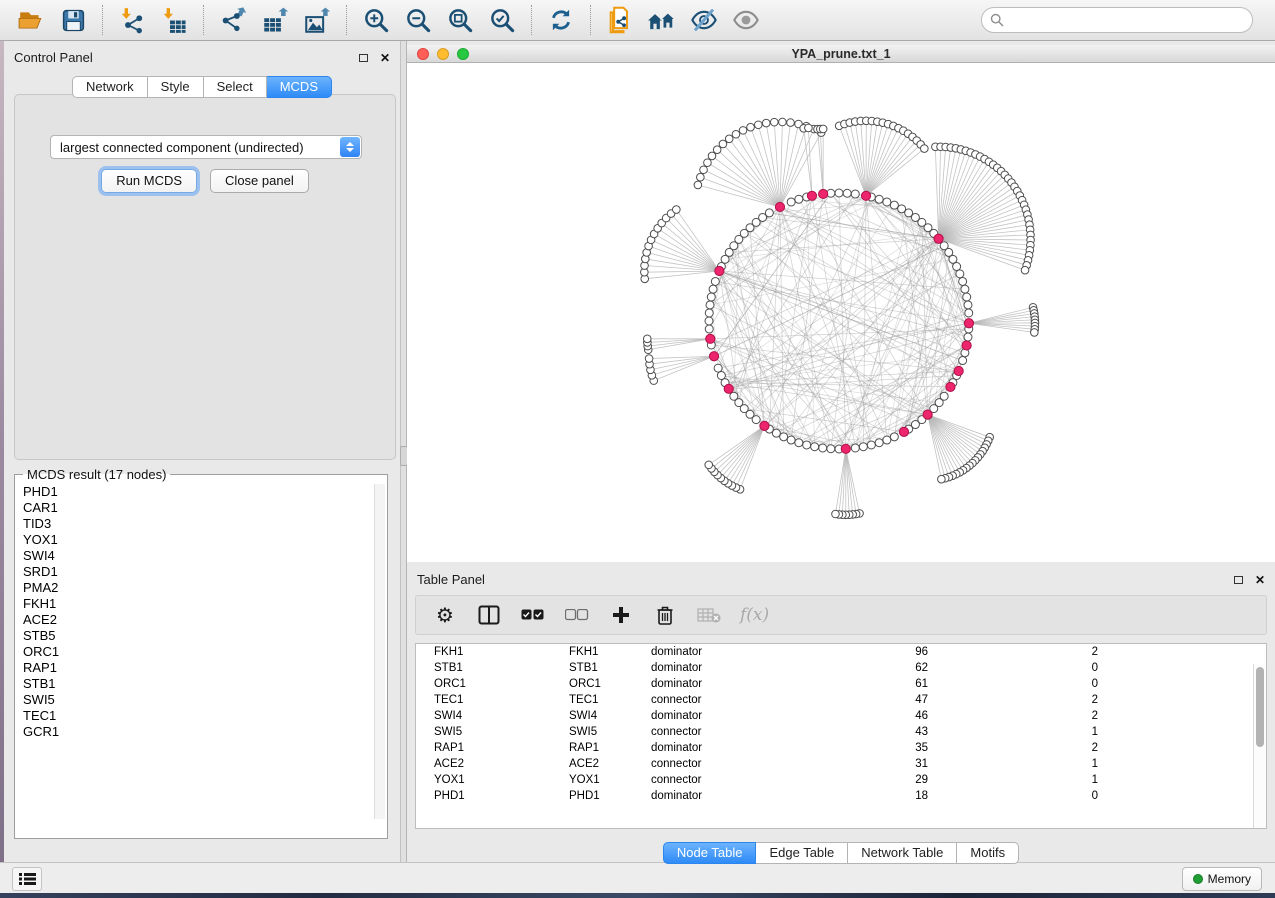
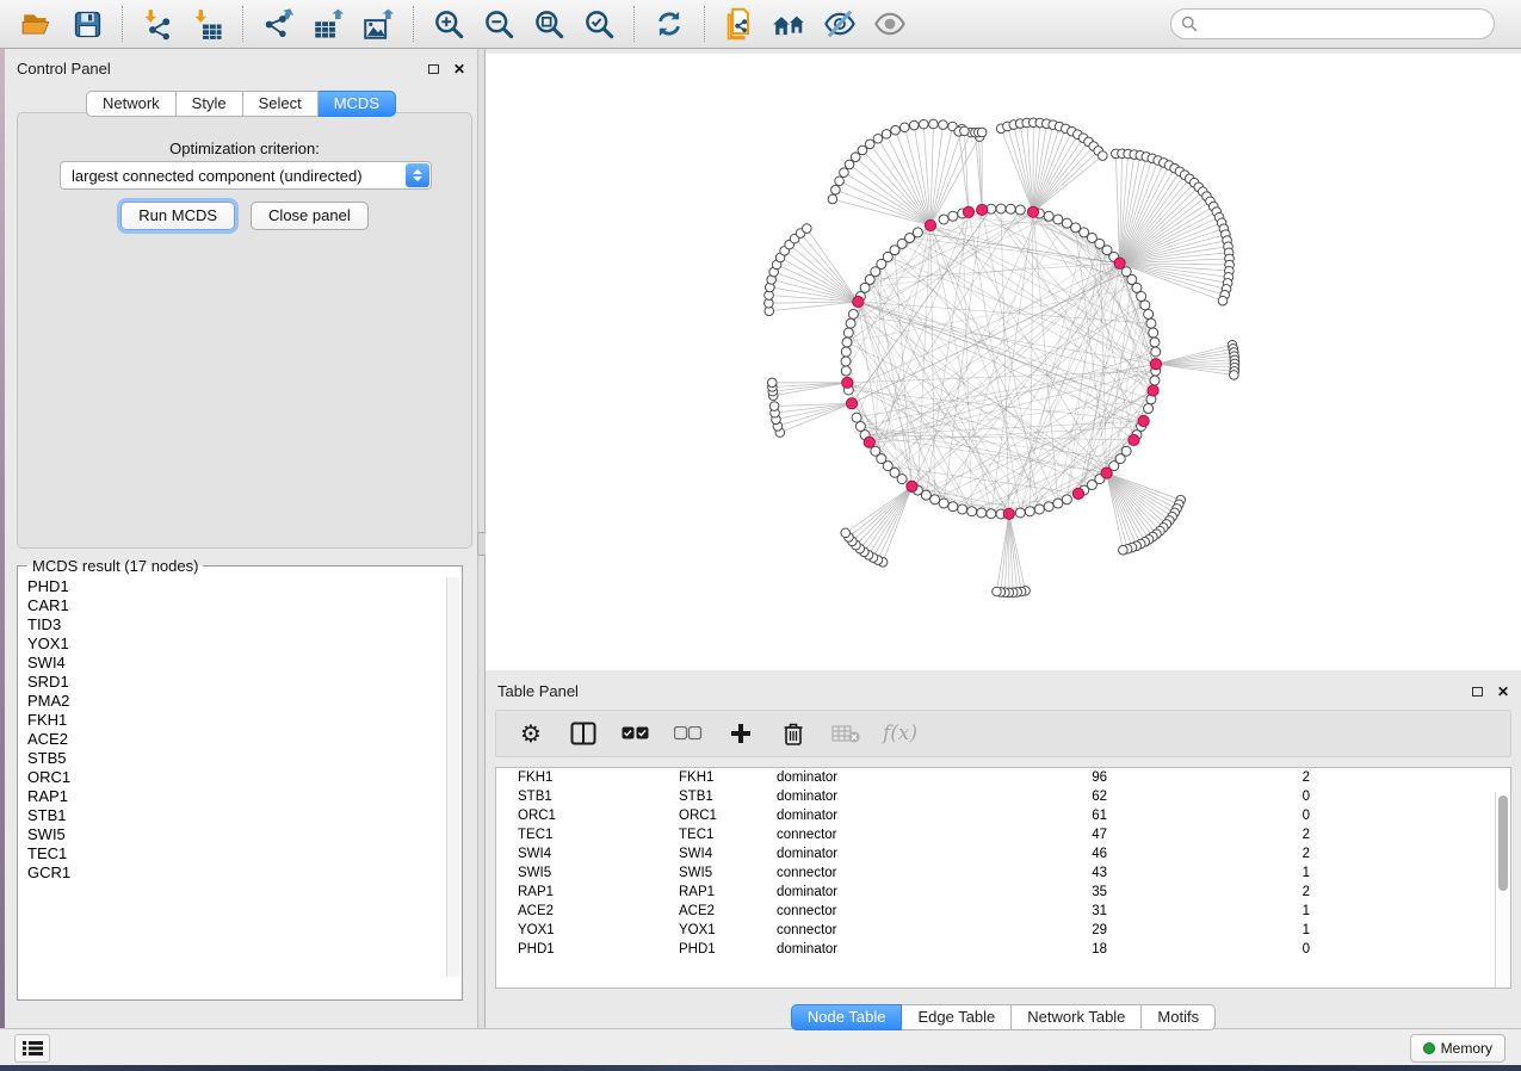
  Control Panel
  ✕
  Network
  Style
  Select
  MCDS
+ Optimization criterion:
  largest connected component (undirected)
  Run MCDS
  Close panel
  MCDS result (17 nodes)
  PHD1
  CAR1
  TID3
  YOX1
  SWI4
  SRD1
  PMA2
  FKH1
  ACE2
  STB5
  ORC1
  RAP1
  STB1
  SWI5
  TEC1
  GCR1
- YPA_prune.txt_1
  Table Panel
  ✕
  ⚙
  f(x)
  FKH1
  FKH1
  dominator
  96
  2
  STB1
  STB1
  dominator
  62
  0
  ORC1
  ORC1
  dominator
  61
  0
  TEC1
  TEC1
  connector
  47
  2
  SWI4
  SWI4
  dominator
  46
  2
  SWI5
  SWI5
  connector
  43
  1
  RAP1
  RAP1
  dominator
  35
  2
  ACE2
  ACE2
  connector
  31
  1
  YOX1
  YOX1
  connector
  29
  1
  PHD1
  PHD1
  dominator
  18
  0
  Node Table
  Edge Table
  Network Table
  Motifs
  Memory
